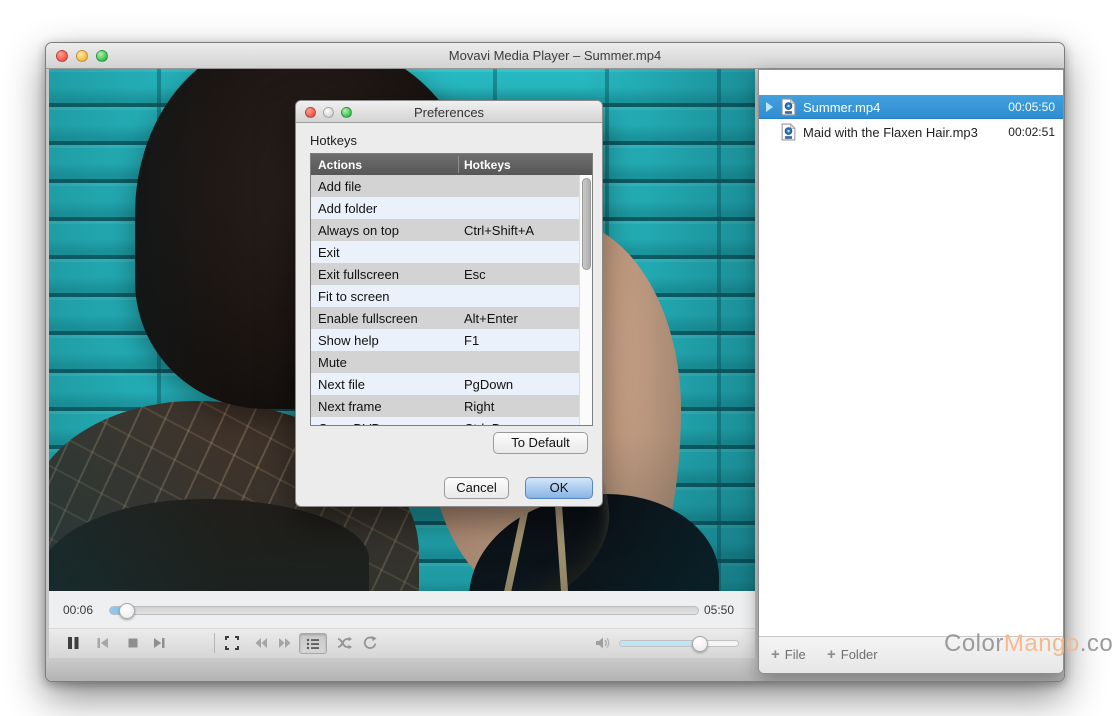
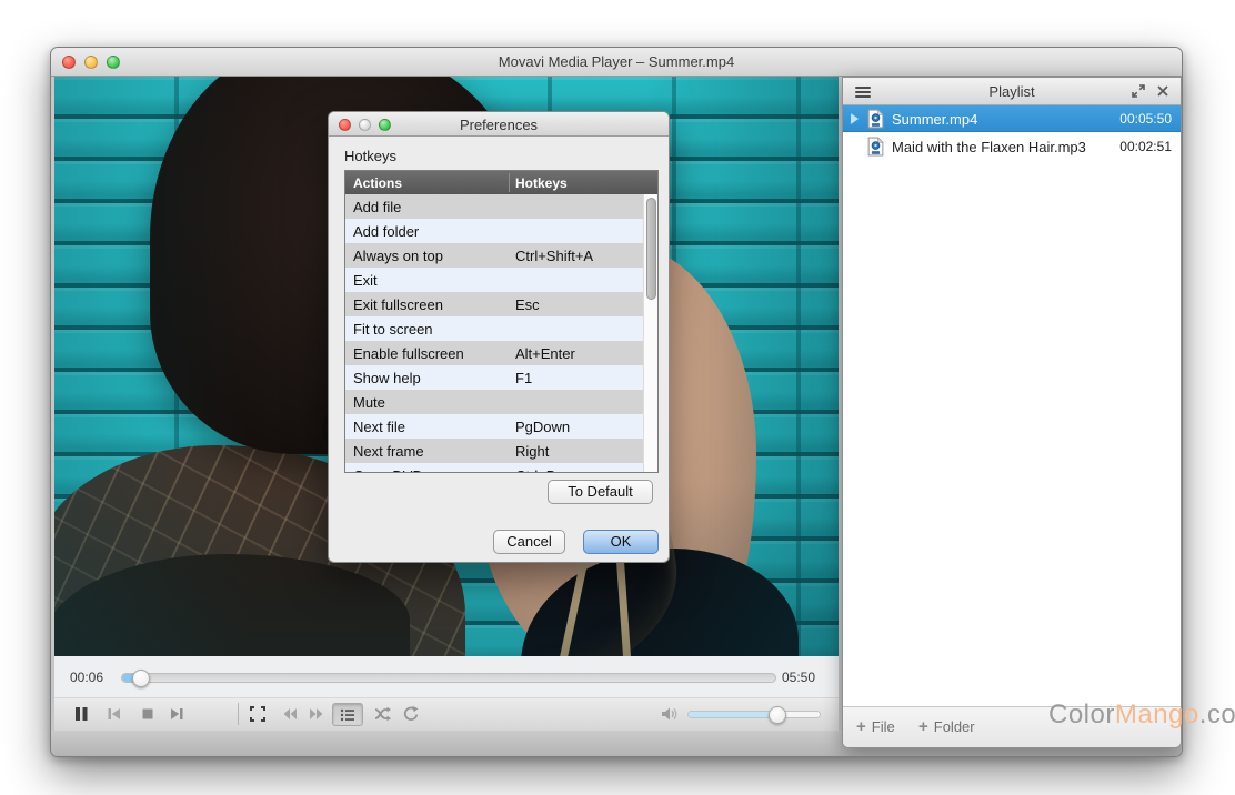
  Movavi Media Player – Summer.mp4
  00:06
  05:50
+ Playlist
  Summer.mp4
  00:05:50
  Maid with the Flaxen Hair.mp3
  00:02:51
  +
  File
  +
  Folder
  Preferences
  Hotkeys
  Actions
  Hotkeys
  Add file
  Add folder
  Always on top
  Ctrl+Shift+A
  Exit
  Exit fullscreen
  Esc
  Fit to screen
  Enable fullscreen
  Alt+Enter
  Show help
  F1
  Mute
  Next file
  PgDown
  Next frame
  Right
  To Default
  Cancel
  OK
  ColorMango.co
